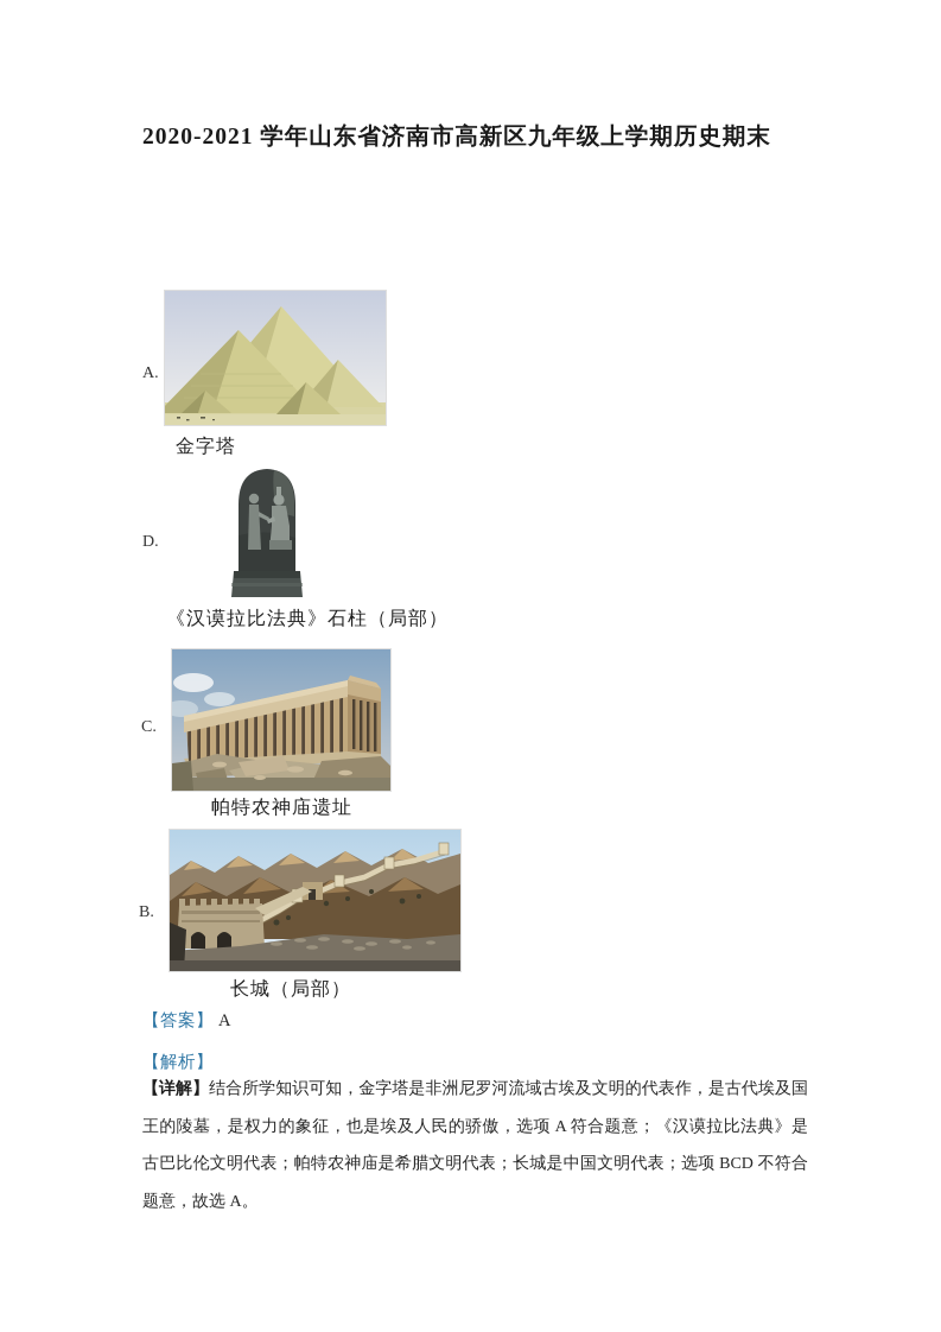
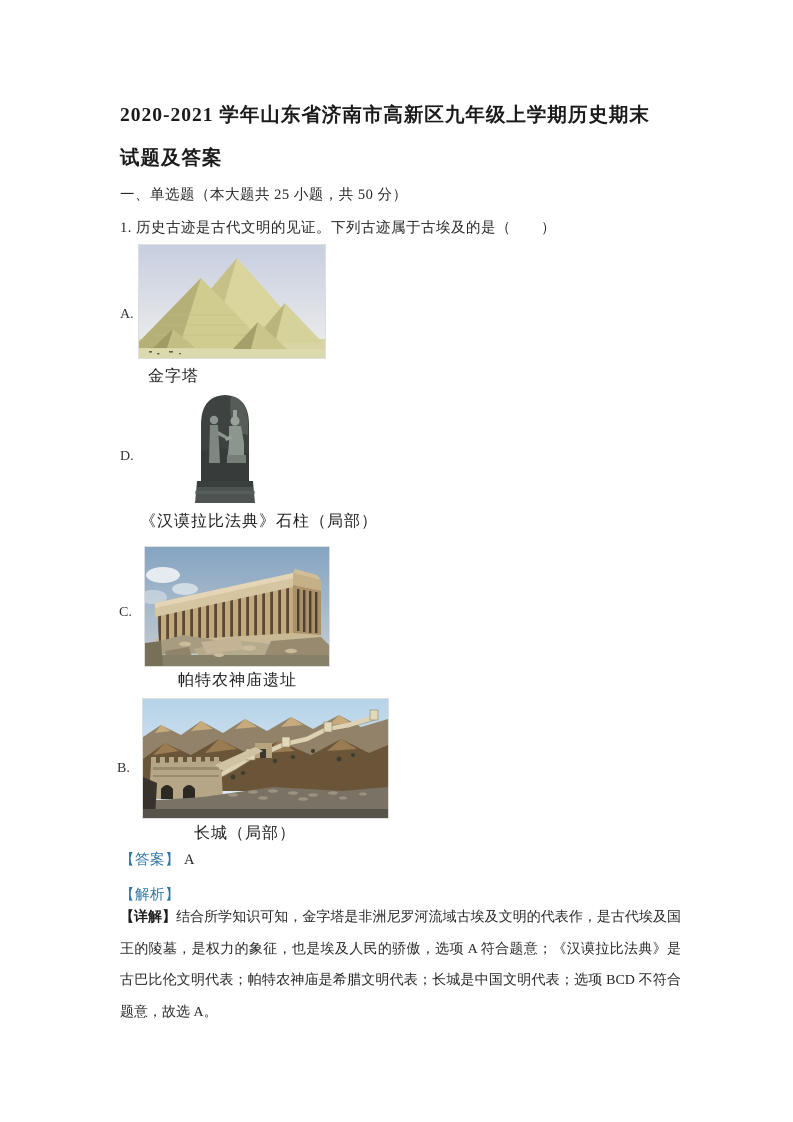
  2020-2021 学年山东省济南市高新区九年级上学期历史期末
+ 试题及答案
+ 一、单选题（本大题共 25 小题，共 50 分）
+ 1. 历史古迹是古代文明的见证。下列古迹属于古埃及的是（ ）
  A.
  金字塔
  D.
  《汉谟拉比法典》石柱（局部）
  C.
  帕特农神庙遗址
  B.
  长城（局部）
  【答案】 A
  【解析】
  【详解】结合所学知识可知，金字塔是非洲尼罗河流域古埃及文明的代表作，是古代埃及国王的陵墓，是权力的象征，也是埃及人民的骄傲，选项 A 符合题意；《汉谟拉比法典》是古巴比伦文明代表；帕特农神庙是希腊文明代表；长城是中国文明代表；选项 BCD 不符合题意，故选 A。
